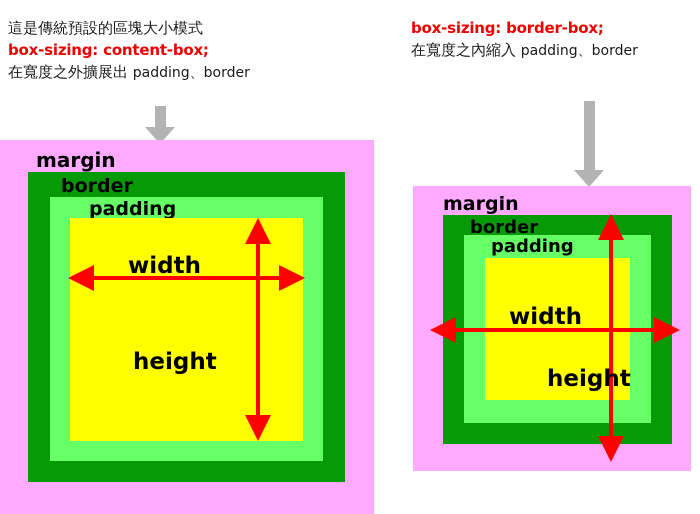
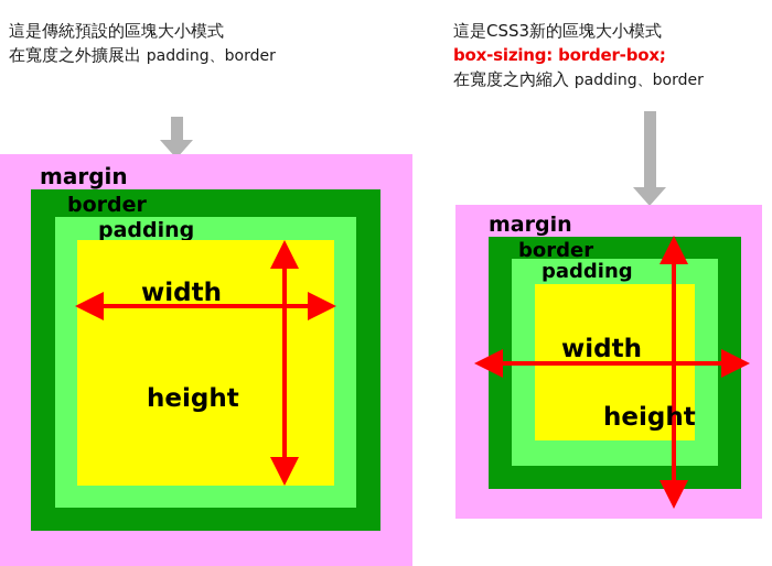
  這是傳統預設的區塊大小模式
- box-sizing: content-box;
  在寬度之外擴展出 padding、border
  margin
  border
  padding
  width
  height
+ 這是CSS3新的區塊大小模式
  box-sizing: border-box;
  在寬度之內縮入 padding、border
  margin
  border
  padding
  width
  height
